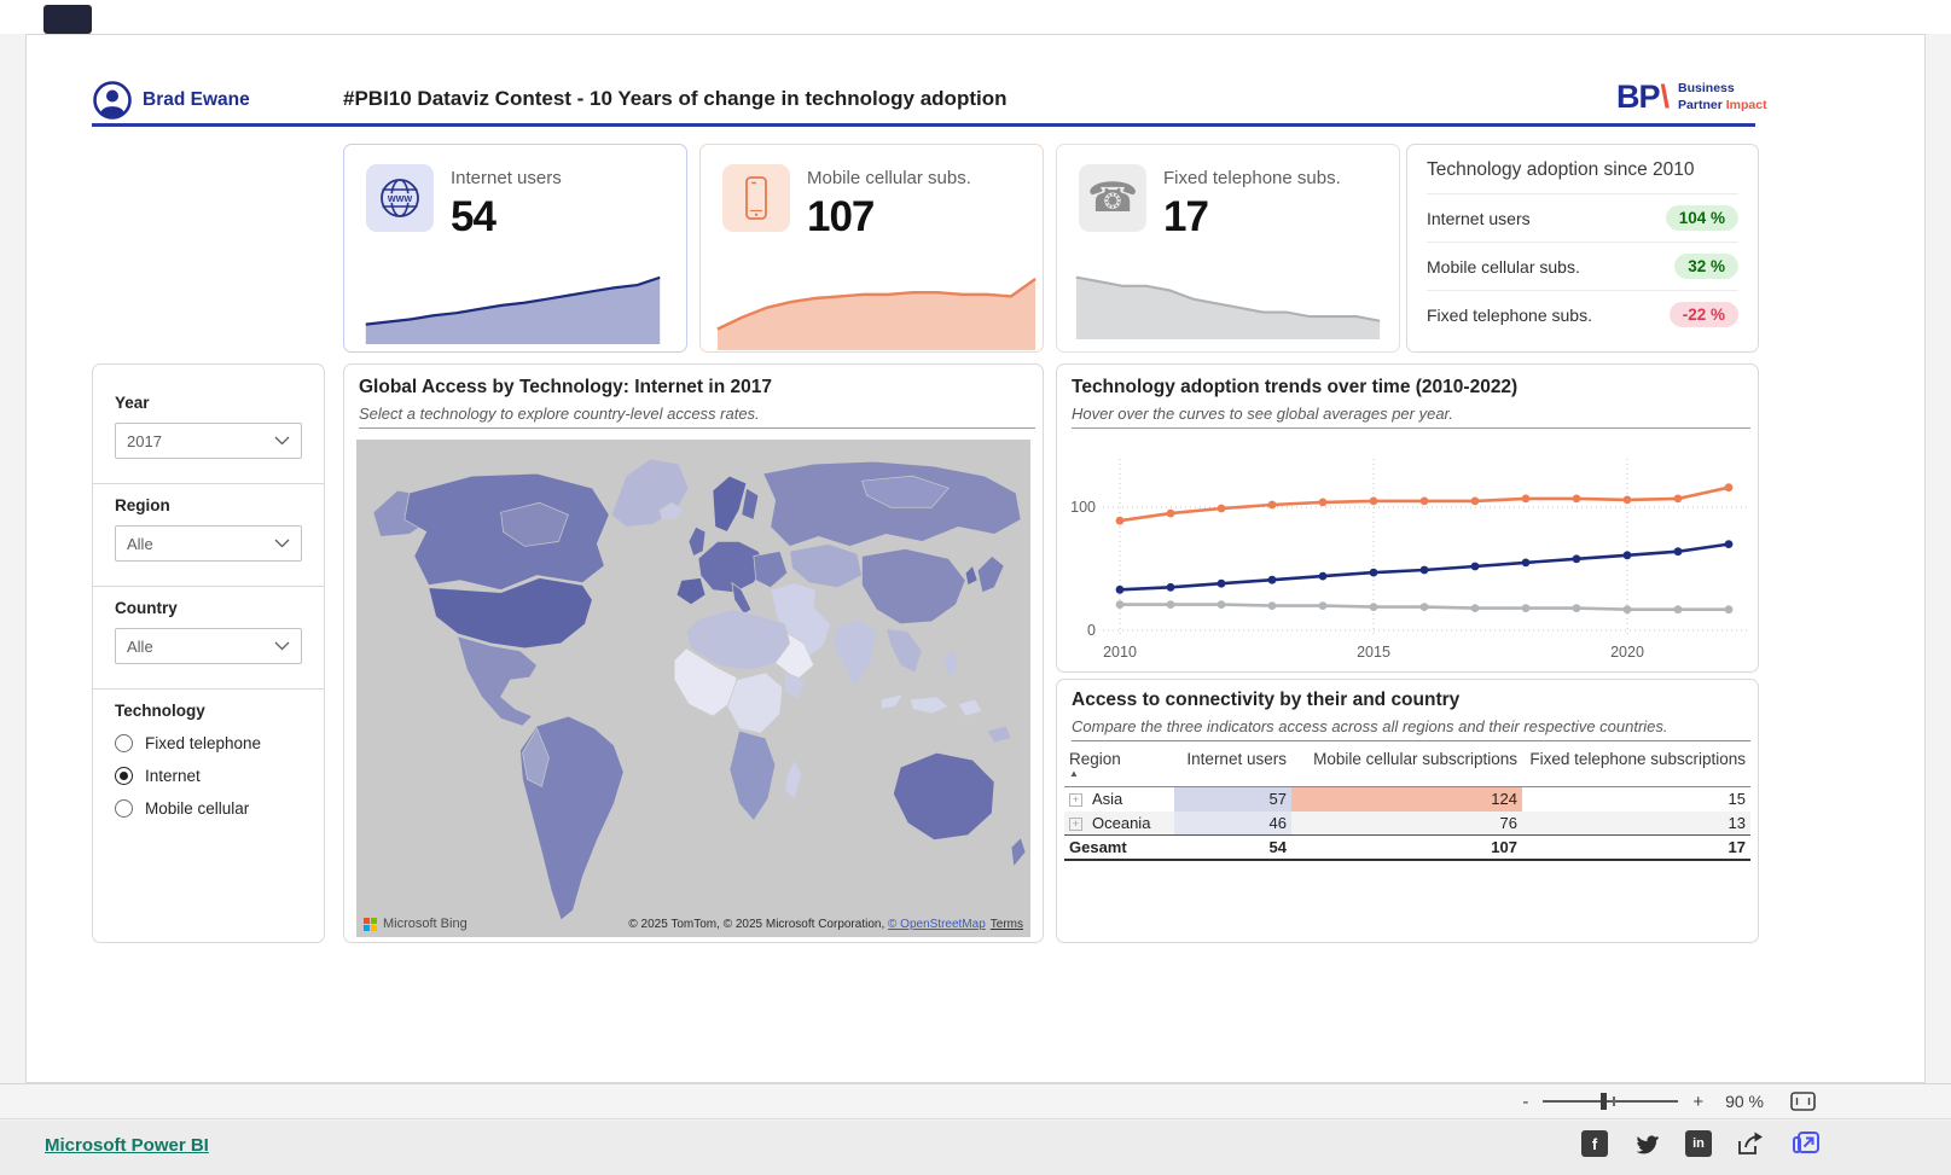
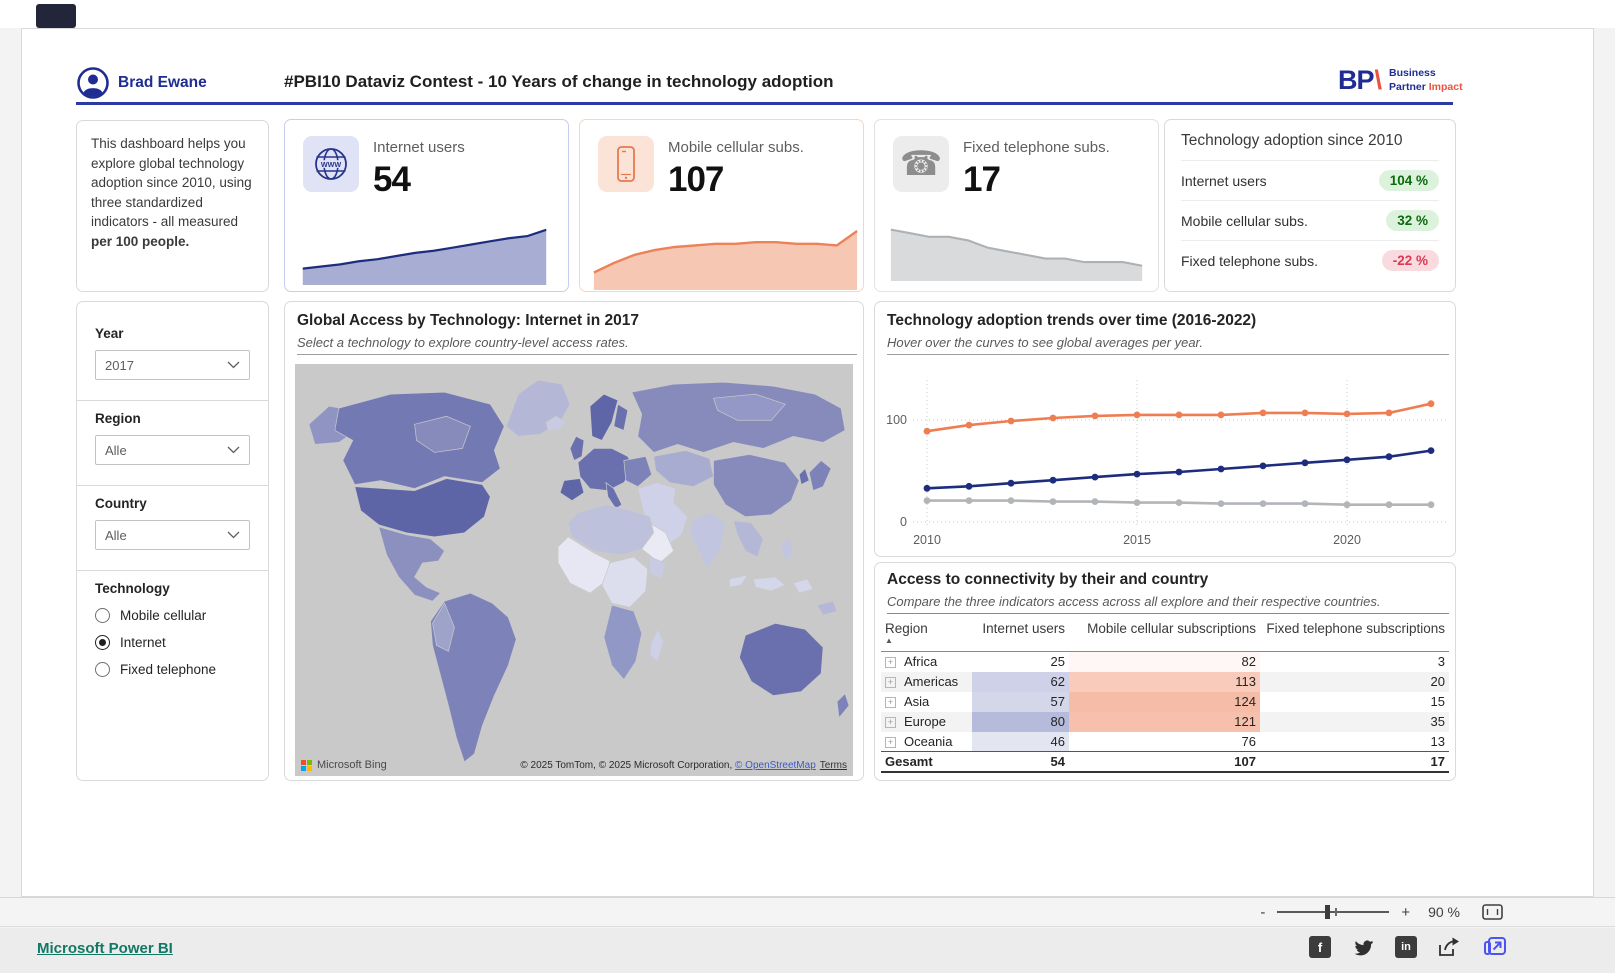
  Brad Ewane
  #PBI10 Dataviz Contest - 10 Years of change in technology adoption
  BP
  \
  Business
  Partner Impact
+ This dashboard helps you explore global technology adoption since 2010, using three standardized indicators - all measured per 100 people.
  WWW
  Internet users
  54
  Mobile cellular subs.
  107
  ☎
  Fixed telephone subs.
  17
  Technology adoption since 2010
  Internet users
  104 %
  Mobile cellular subs.
  32 %
  Fixed telephone subs.
  -22 %
  Year
  2017
  Region
  Alle
  Country
  Alle
  Technology
- Fixed telephone
+ Mobile cellular
  Internet
- Mobile cellular
+ Fixed telephone
  Global Access by Technology: Internet in 2017
  Select a technology to explore country-level access rates.
  Microsoft Bing
  © 2025 TomTom, © 2025 Microsoft Corporation, © OpenStreetMap Terms
- Technology adoption trends over time (2010-2022)
+ Technology adoption trends over time (2016-2022)
  Hover over the curves to see global averages per year.
  0
  100
  2010
  2015
  2020
  Access to connectivity by their and country
- Compare the three indicators access across all regions and their respective countries.
+ Compare the three indicators access across all explore and their respective countries.
  Region▲	Internet users	Mobile cellular subscriptions	Fixed telephone subscriptions
+ + Africa	25	82	3
+ + Americas	62	113	20
  + Asia	57	124	15
+ + Europe	80	121	35
  + Oceania	46	76	13
  Gesamt	54	107	17
  -
  +
  90 %
  Microsoft Power BI
  f
  in
